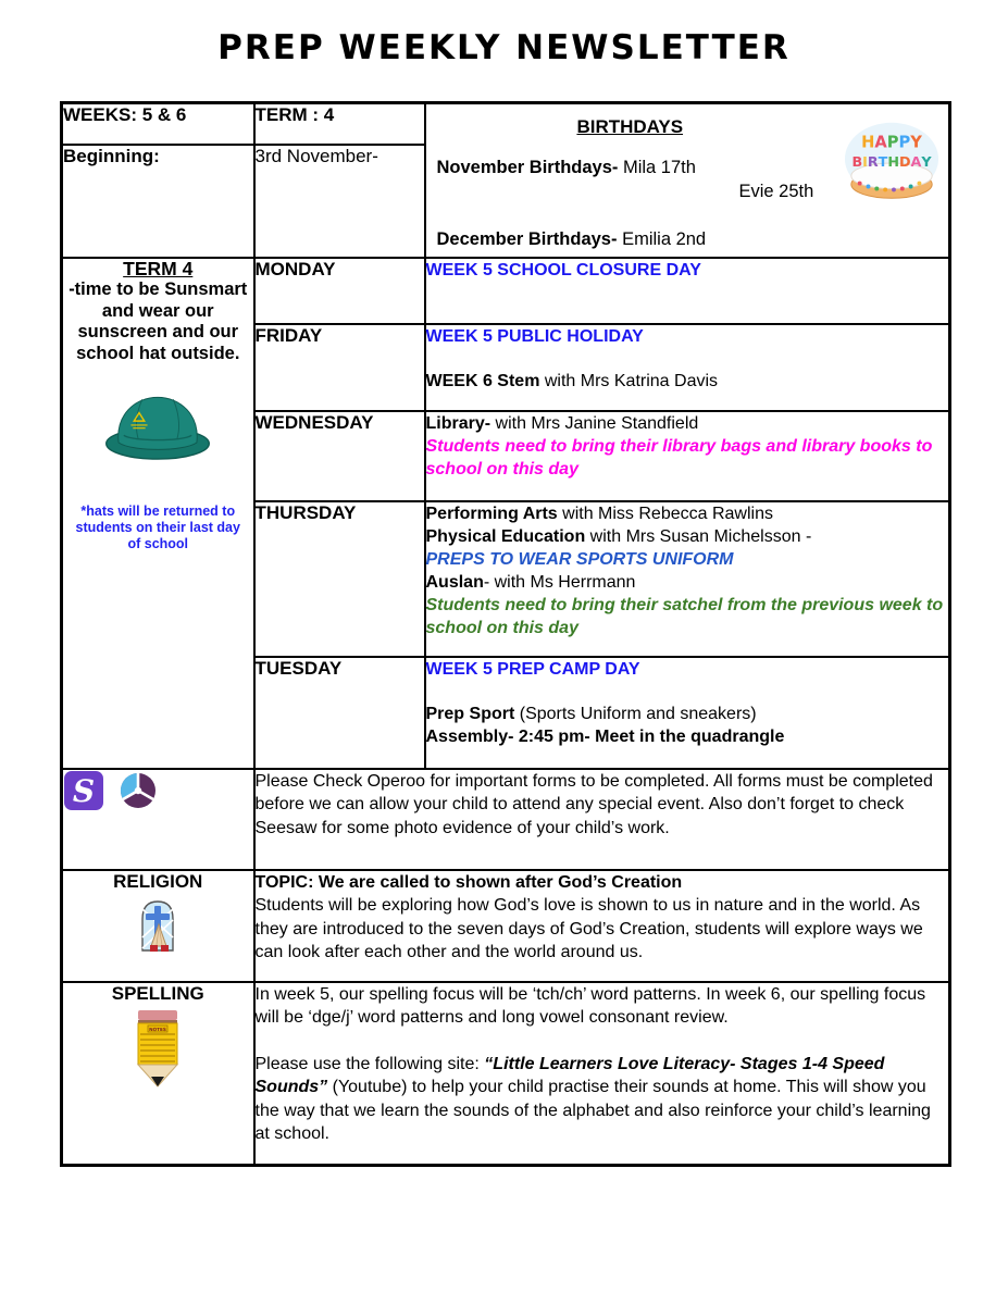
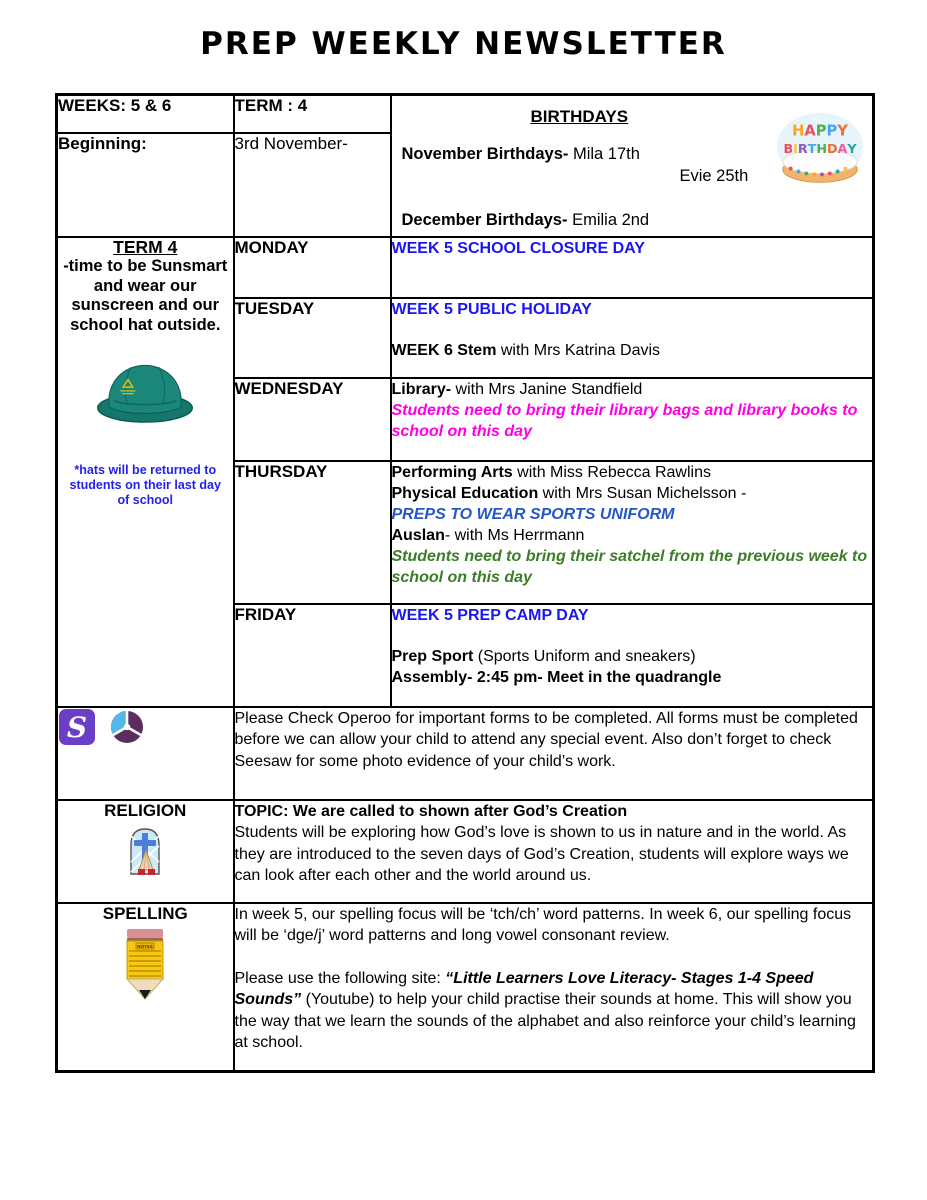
  PREP WEEKLY NEWSLETTER
  WEEKS: 5 & 6	TERM : 4	BIRTHDAYS HAPPY BIRTHDAY November Birthdays- Mila 17th Evie 25th December Birthdays- Emilia 2nd
  Beginning:	3rd November-
  TERM 4 -time to be Sunsmart and wear our sunscreen and our school hat outside. *hats will be returned to students on their last day of school	MONDAY	WEEK 5 SCHOOL CLOSURE DAY
- FRIDAY	WEEK 5 PUBLIC HOLIDAY WEEK 6 Stem with Mrs Katrina Davis
+ TUESDAY	WEEK 5 PUBLIC HOLIDAY WEEK 6 Stem with Mrs Katrina Davis
  WEDNESDAY	Library- with Mrs Janine Standfield Students need to bring their library bags and library books to school on this day
  THURSDAY	Performing Arts with Miss Rebecca Rawlins Physical Education with Mrs Susan Michelsson - PREPS TO WEAR SPORTS UNIFORM Auslan- with Ms Herrmann Students need to bring their satchel from the previous week to school on this day
- TUESDAY	WEEK 5 PREP CAMP DAY Prep Sport (Sports Uniform and sneakers) Assembly- 2:45 pm- Meet in the quadrangle
+ FRIDAY	WEEK 5 PREP CAMP DAY Prep Sport (Sports Uniform and sneakers) Assembly- 2:45 pm- Meet in the quadrangle
  S	Please Check Operoo for important forms to be completed. All forms must be completed before we can allow your child to attend any special event. Also don’t forget to check Seesaw for some photo evidence of your child’s work.
  RELIGION	TOPIC: We are called to shown after God’s Creation Students will be exploring how God’s love is shown to us in nature and in the world. As they are introduced to the seven days of God’s Creation, students will explore ways we can look after each other and the world around us.
  SPELLING	In week 5, our spelling focus will be ‘tch/ch’ word patterns. In week 6, our spelling focus will be ‘dge/j’ word patterns and long vowel consonant review. Please use the following site: “Little Learners Love Literacy- Stages 1-4 Speed Sounds” (Youtube) to help your child practise their sounds at home. This will show you the way that we learn the sounds of the alphabet and also reinforce your child’s learning at school.
